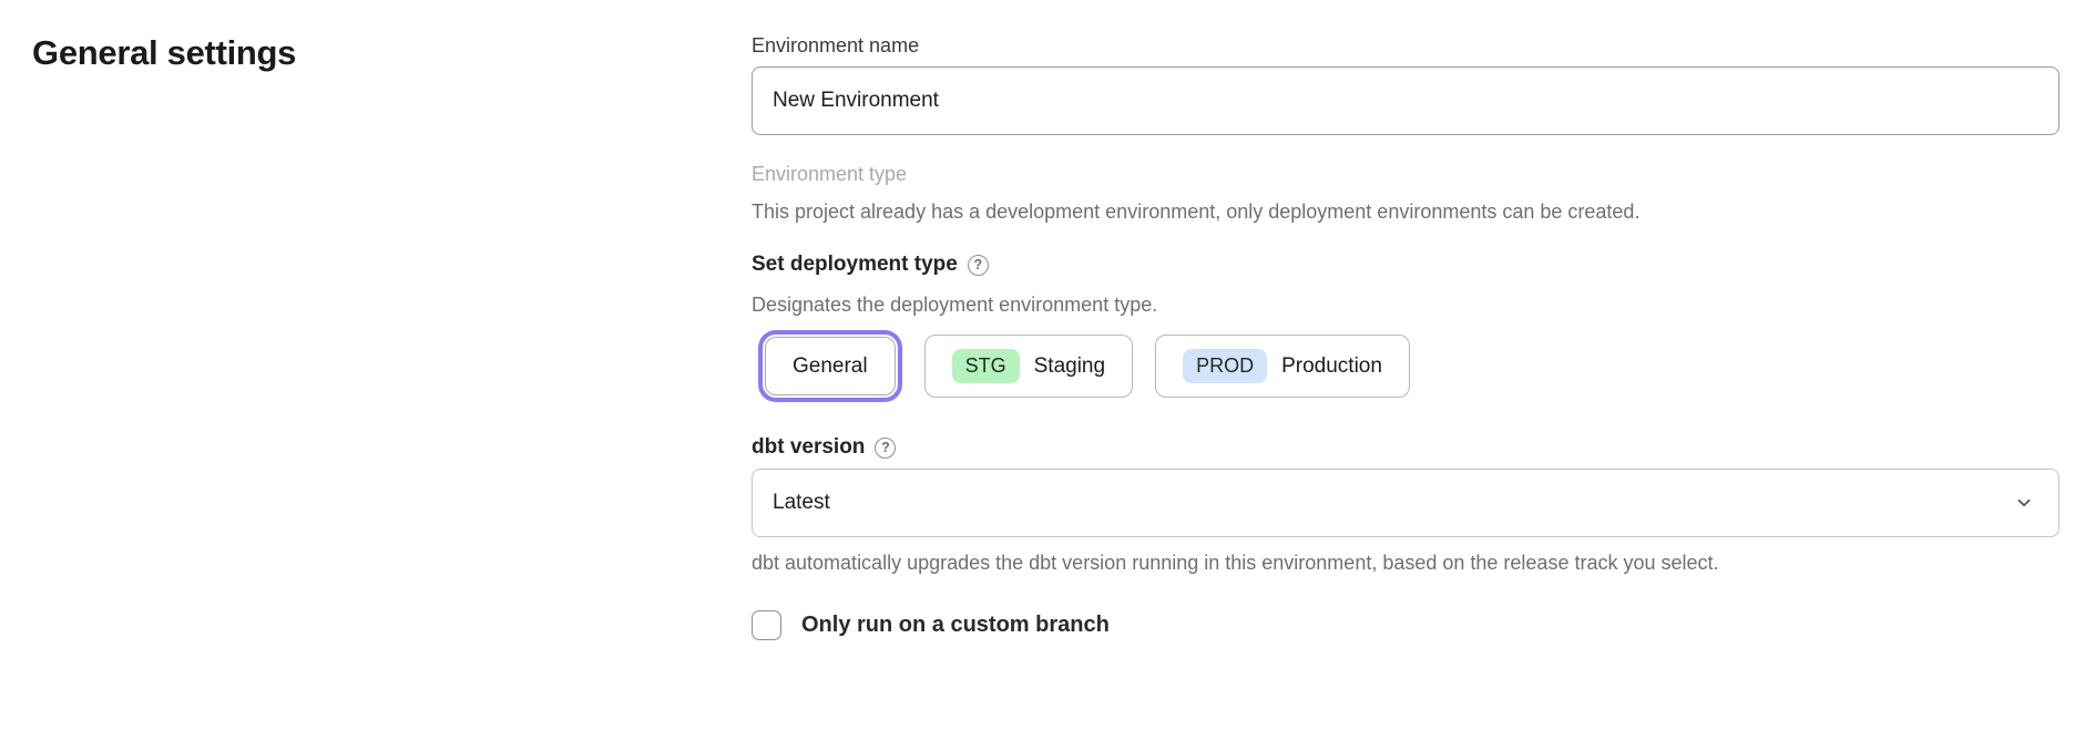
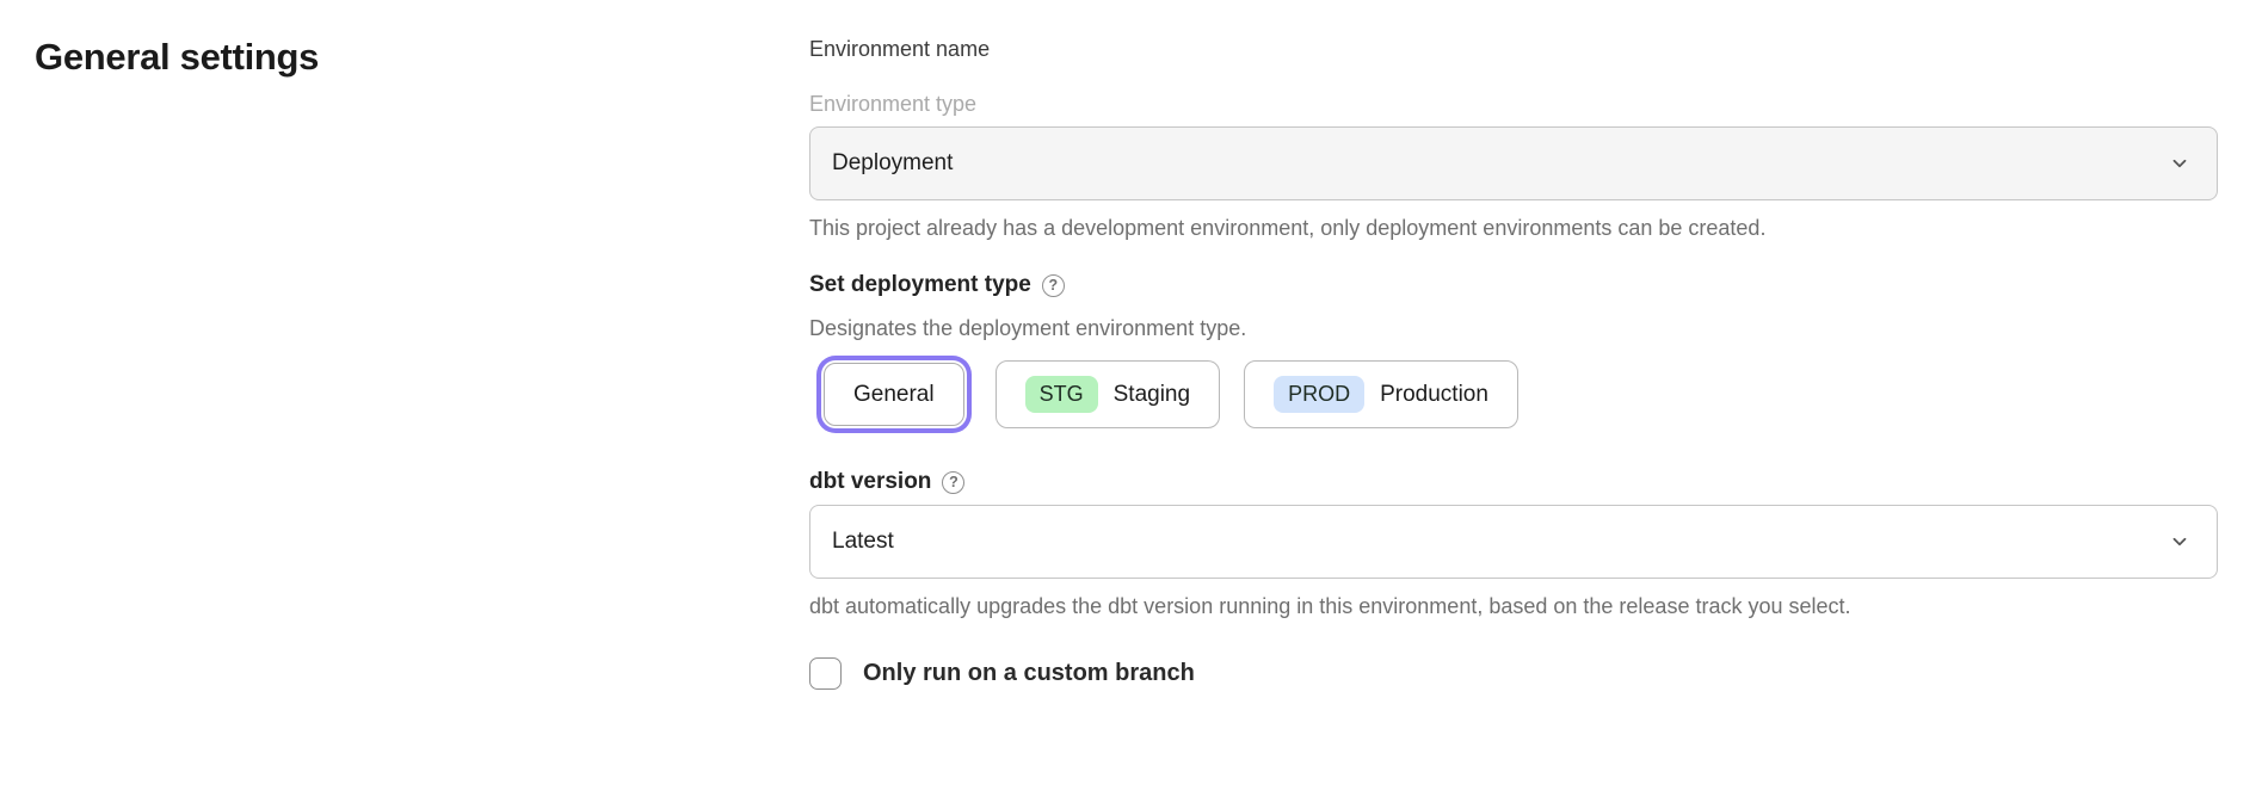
  General settings
  Environment name
- New Environment
  Environment type
+ Deployment
  This project already has a development environment, only deployment environments can be created.
  Set deployment type
  ?
  Designates the deployment environment type.
  General
  STG
  Staging
  PROD
  Production
  dbt version
  ?
  Latest
  dbt automatically upgrades the dbt version running in this environment, based on the release track you select.
  Only run on a custom branch
